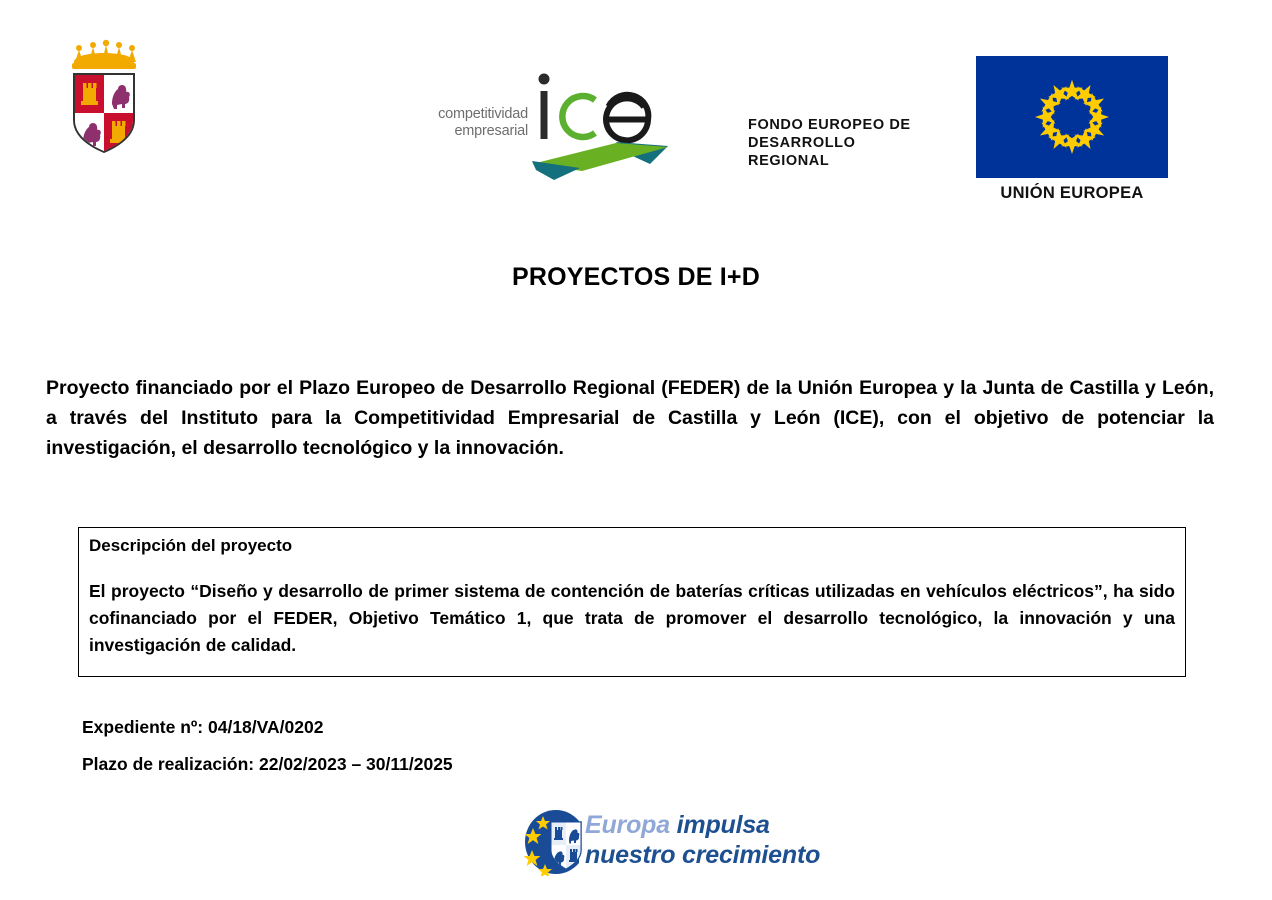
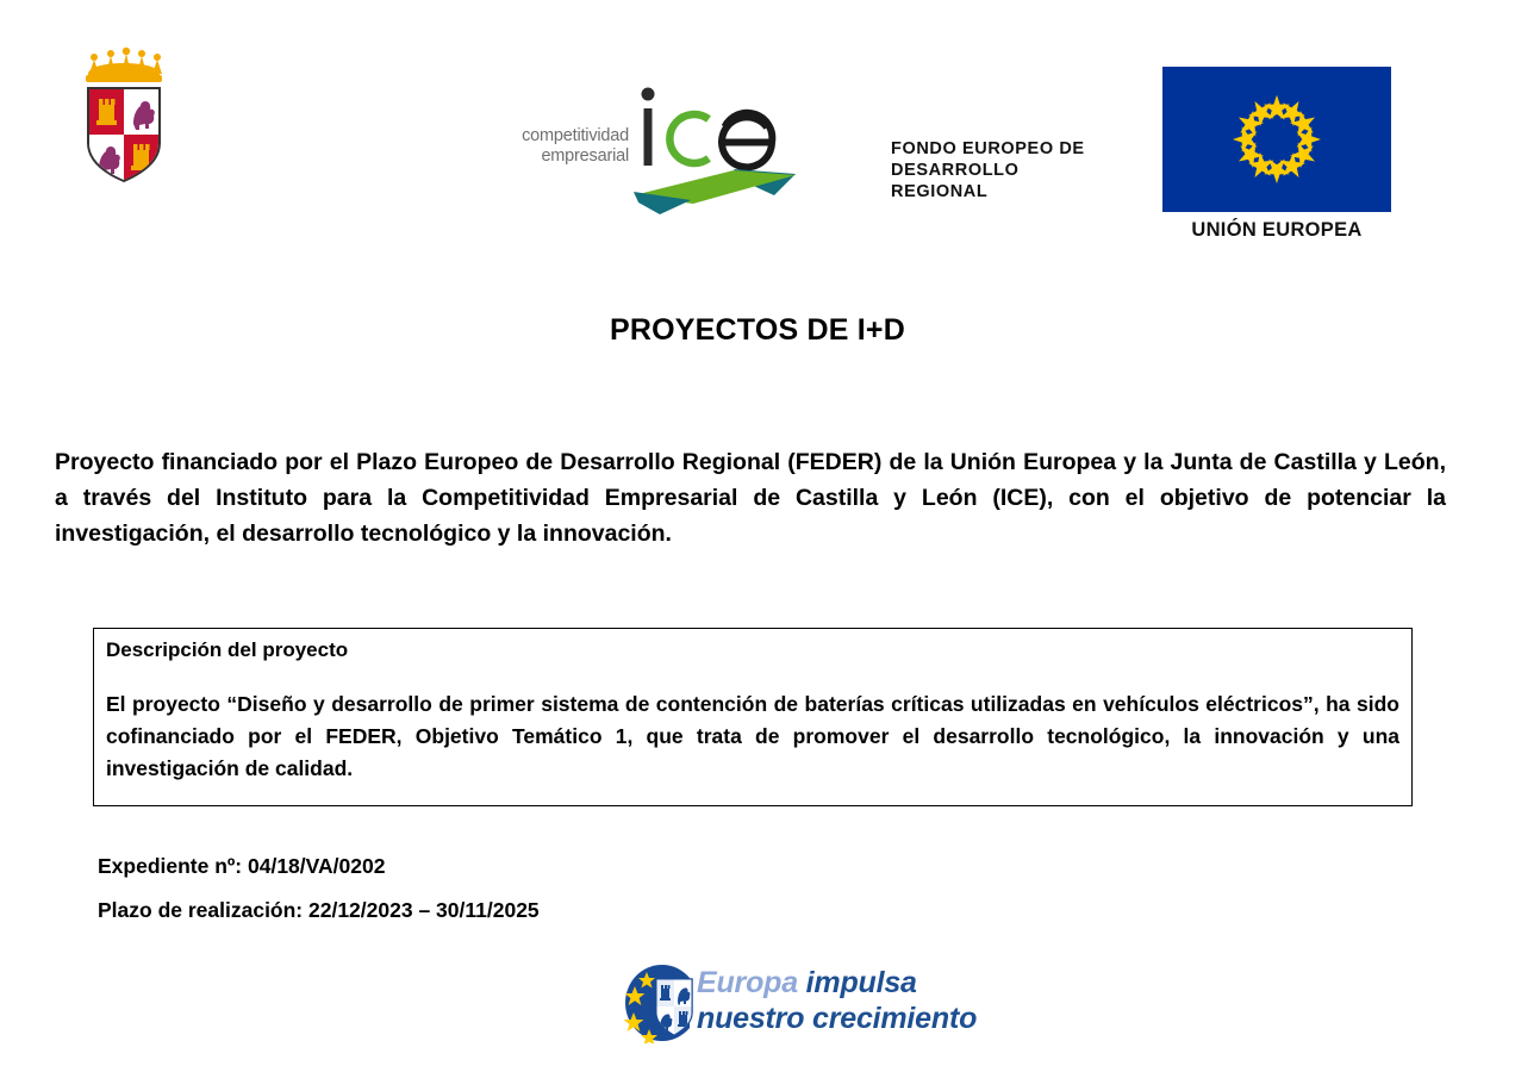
  competitividad
  empresarial
  FONDO EUROPEO DE
  DESARROLLO
  REGIONAL
  UNIÓN EUROPEA
  PROYECTOS DE I+D
  Proyecto financiado por el Plazo Europeo de Desarrollo Regional (FEDER) de la Unión Europea y la Junta de Castilla y León, a través del Instituto para la Competitividad Empresarial de Castilla y León (ICE), con el objetivo de potenciar la investigación, el desarrollo tecnológico y la innovación.
  Descripción del proyecto
  El proyecto “Diseño y desarrollo de primer sistema de contención de baterías críticas utilizadas en vehículos eléctricos”, ha sido cofinanciado por el FEDER, Objetivo Temático 1, que trata de promover el desarrollo tecnológico, la innovación y una investigación de calidad.
  Expediente nº: 04/18/VA/0202
- Plazo de realización: 22/02/2023 – 30/11/2025
+ Plazo de realización: 22/12/2023 – 30/11/2025
  Europa impulsa
  nuestro crecimiento
